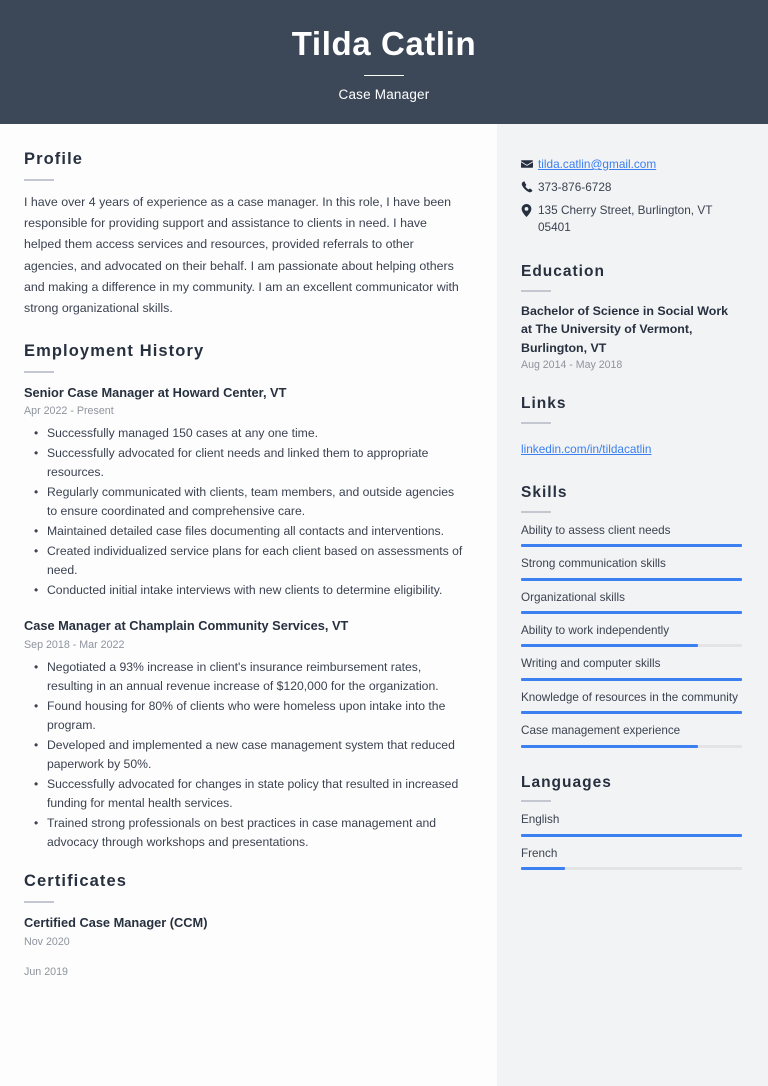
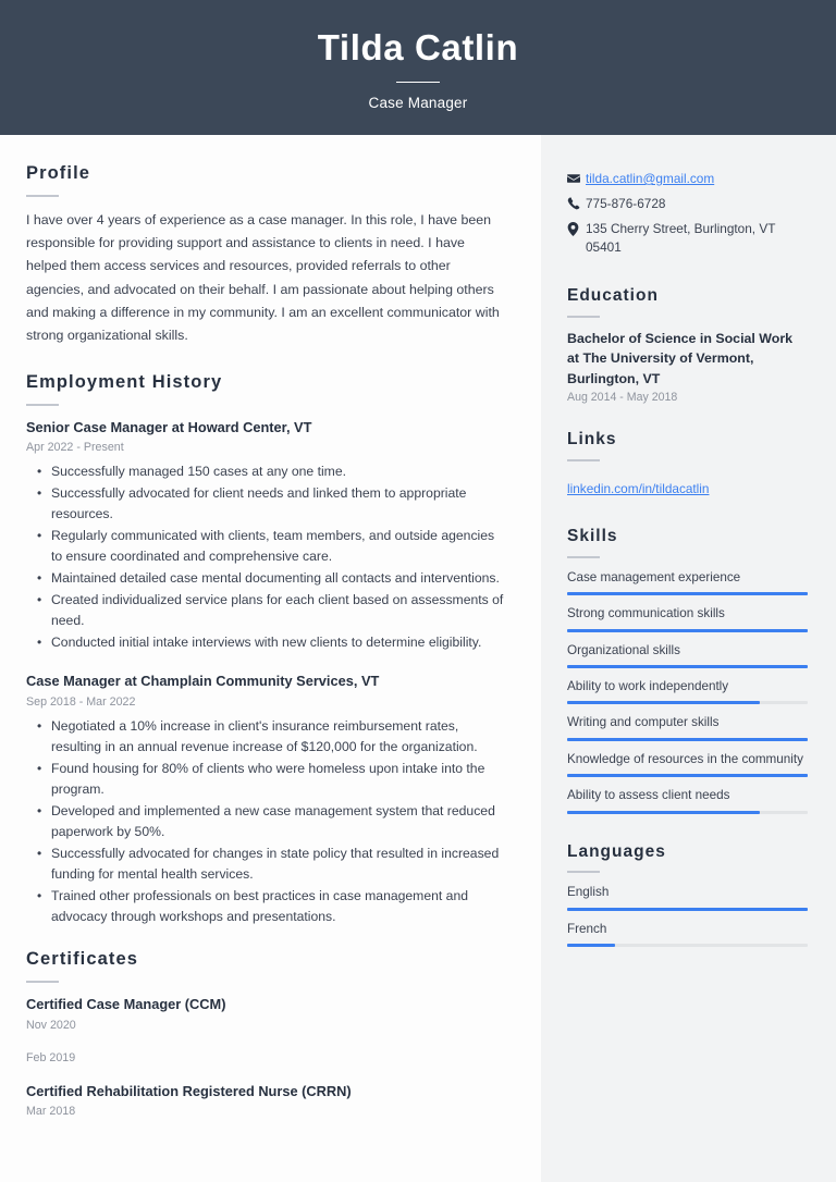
  Tilda Catlin
  Case Manager
  Profile
  I have over 4 years of experience as a case manager. In this role, I have been responsible for providing support and assistance to clients in need. I have helped them access services and resources, provided referrals to other agencies, and advocated on their behalf. I am passionate about helping others and making a difference in my community. I am an excellent communicator with strong organizational skills.
  Employment History
  Senior Case Manager at Howard Center, VT
  Apr 2022 - Present
  Successfully managed 150 cases at any one time.
  Successfully advocated for client needs and linked them to appropriate resources.
  Regularly communicated with clients, team members, and outside agencies to ensure coordinated and comprehensive care.
- Maintained detailed case files documenting all contacts and interventions.
+ Maintained detailed case mental documenting all contacts and interventions.
  Created individualized service plans for each client based on assessments of need.
  Conducted initial intake interviews with new clients to determine eligibility.
  Case Manager at Champlain Community Services, VT
  Sep 2018 - Mar 2022
- Negotiated a 93% increase in client's insurance reimbursement rates, resulting in an annual revenue increase of $120,000 for the organization.
+ Negotiated a 10% increase in client's insurance reimbursement rates, resulting in an annual revenue increase of $120,000 for the organization.
  Found housing for 80% of clients who were homeless upon intake into the program.
  Developed and implemented a new case management system that reduced paperwork by 50%.
  Successfully advocated for changes in state policy that resulted in increased funding for mental health services.
- Trained strong professionals on best practices in case management and advocacy through workshops and presentations.
+ Trained other professionals on best practices in case management and advocacy through workshops and presentations.
  Certificates
  Certified Case Manager (CCM)
  Nov 2020
- Jun 2019
+ Feb 2019
+ Certified Rehabilitation Registered Nurse (CRRN)
+ Mar 2018
  tilda.catlin@gmail.com
- 373-876-6728
+ 775-876-6728
  135 Cherry Street, Burlington, VT 05401
  Education
  Bachelor of Science in Social Work at The University of Vermont, Burlington, VT
  Aug 2014 - May 2018
  Links
  linkedin.com/in/tildacatlin
  Skills
- Ability to assess client needs
+ Case management experience
  Strong communication skills
  Organizational skills
  Ability to work independently
  Writing and computer skills
  Knowledge of resources in the community
- Case management experience
+ Ability to assess client needs
  Languages
  English
  French
